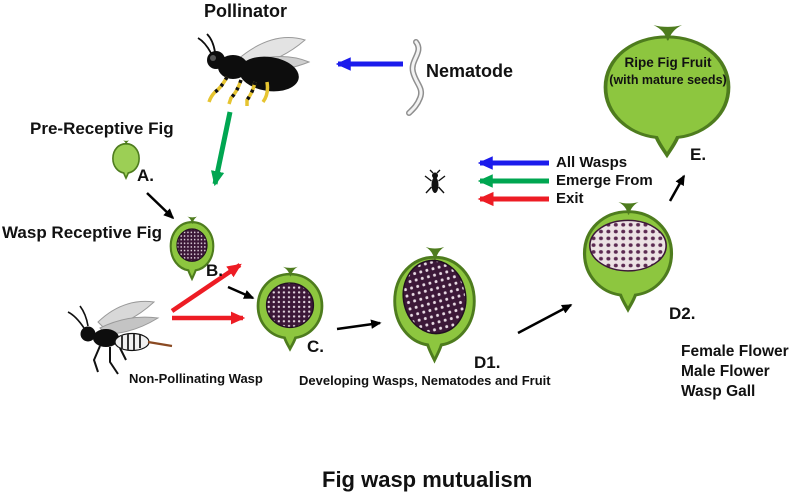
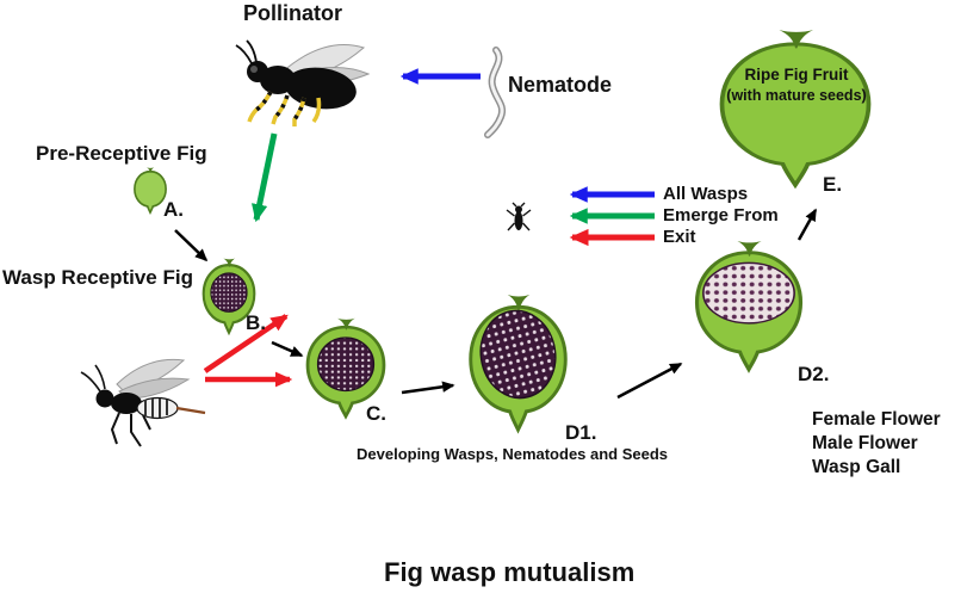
  Pollinator
  Nematode
  Pre-Receptive Fig
  A.
  Wasp Receptive Fig
  B.
  C.
  D1.
  D2.
  E.
  All Wasps
  Emerge From
  Exit
- Non-Pollinating Wasp
- Developing Wasps, Nematodes and Fruit
+ Developing Wasps, Nematodes and Seeds
  Female Flower
  Male Flower
  Wasp Gall
  Ripe Fig Fruit
  (with mature seeds)
  Fig wasp mutualism
